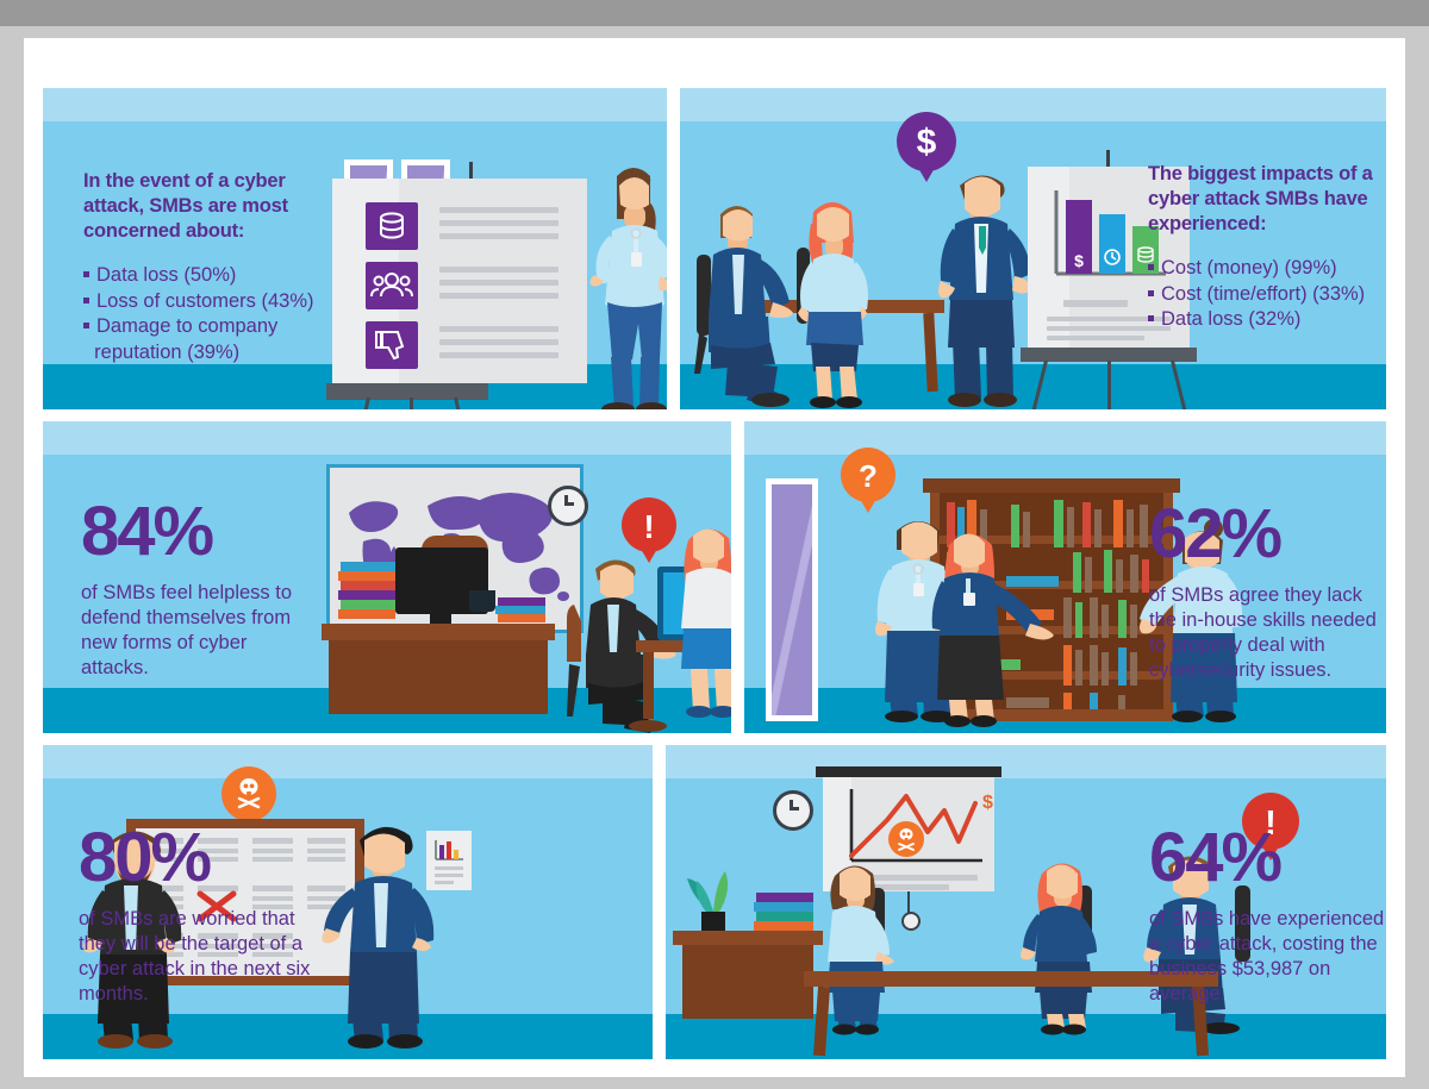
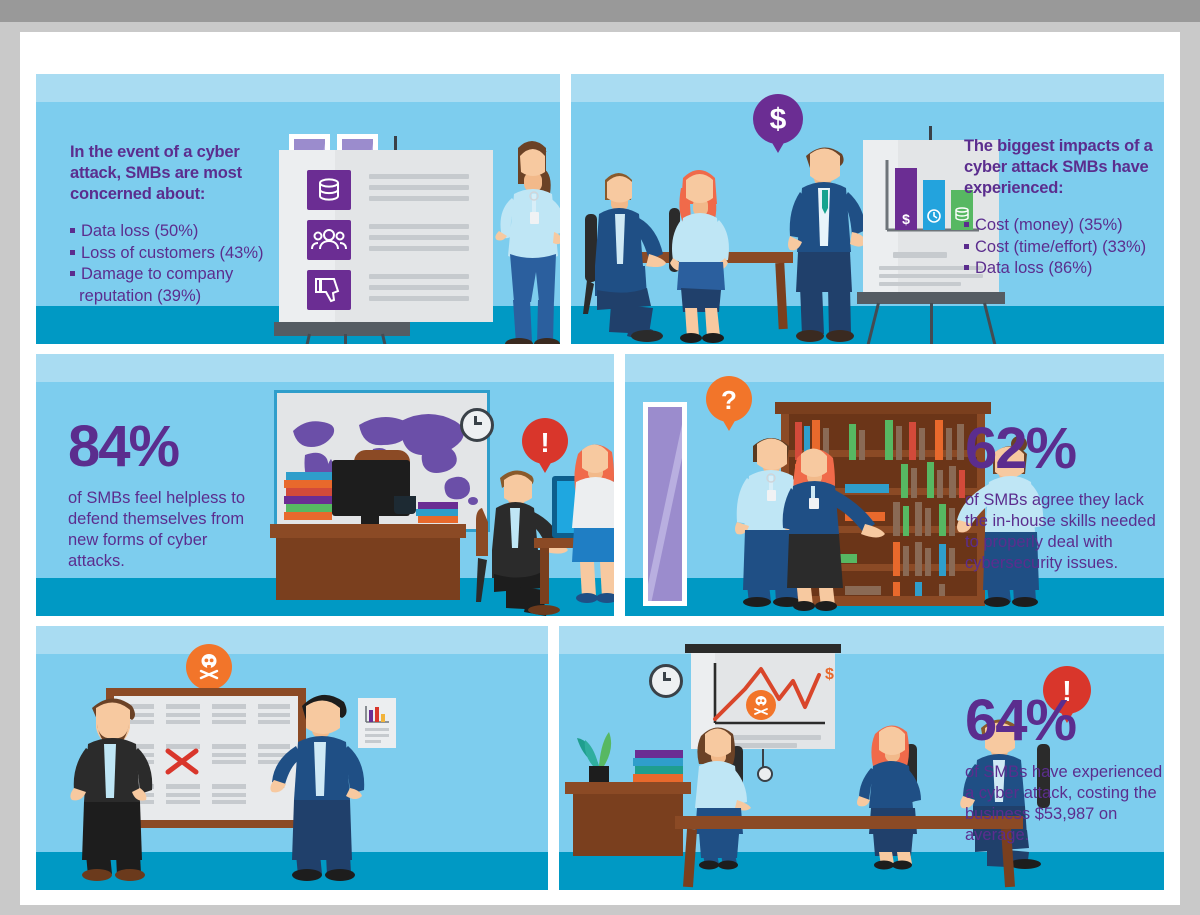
  In the event of a cyber attack, SMBs are most concerned about:
  Data loss (50%)
  Loss of customers (43%)
  Damage to company
  reputation (39%)
  $
  $
  The biggest impacts of a cyber attack SMBs have experienced:
- Cost (money) (99%)
+ Cost (money) (35%)
  Cost (time/effort) (33%)
- Data loss (32%)
+ Data loss (86%)
  !
  84%
  of SMBs feel helpless to defend themselves from new forms of cyber attacks.
  ?
  62%
  of SMBs agree they lack the in-house skills needed to properly deal with cybersecurity issues.
- 80%
- of SMBs are worried that they will be the target of a cyber attack in the next six months.
  $
  !
  64%
  of SMBs have experienced a cyber attack, costing the business $53,987 on average.
